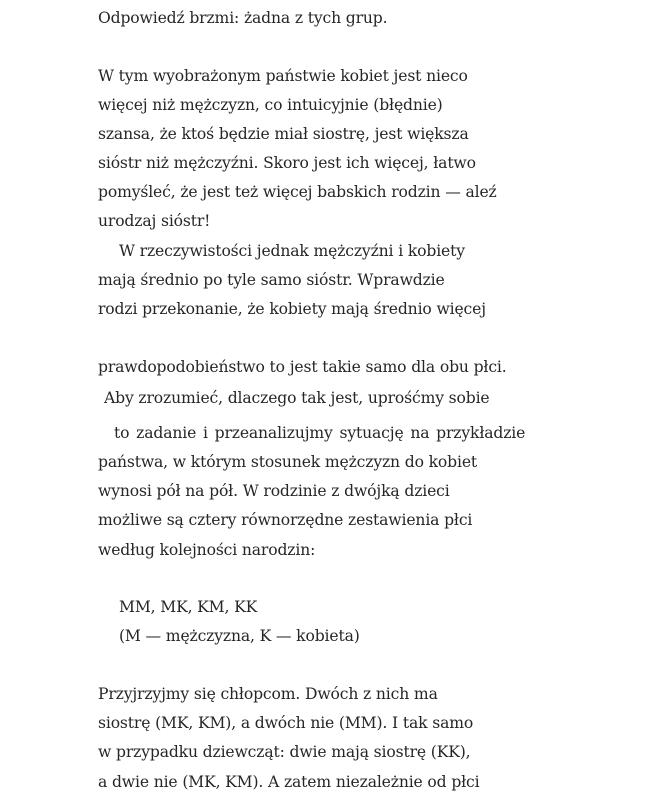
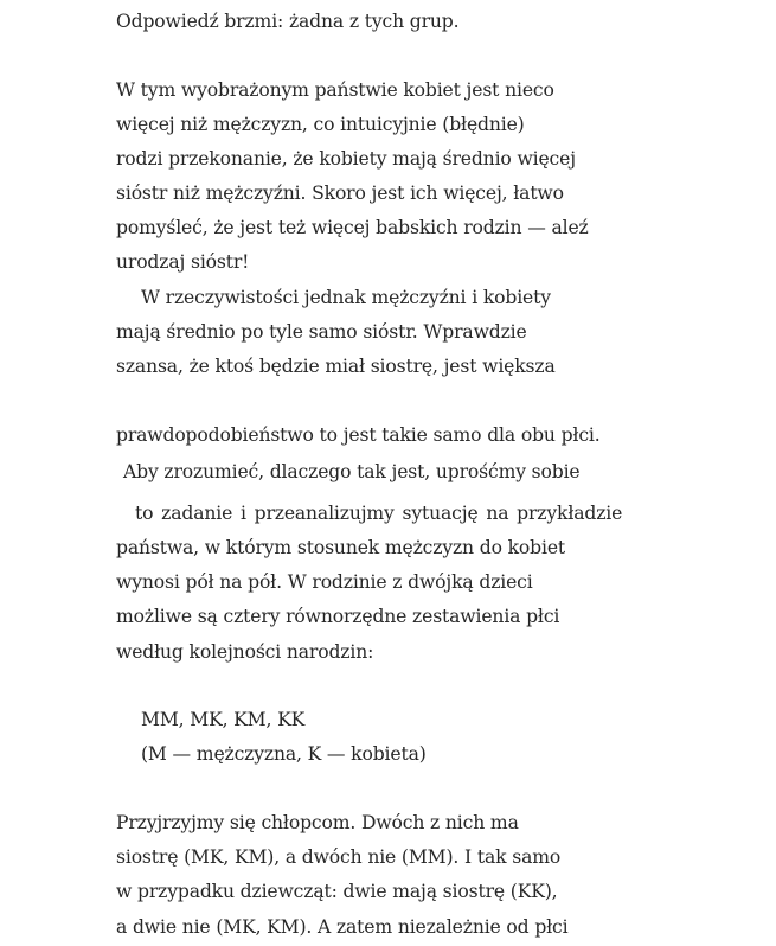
  Odpowiedź brzmi: żadna z tych grup.
  W tym wyobrażonym państwie kobiet jest nieco
  więcej niż mężczyzn, co intuicyjnie (błędnie)
- szansa, że ktoś będzie miał siostrę, jest większa
+ rodzi przekonanie, że kobiety mają średnio więcej
  sióstr niż mężczyźni. Skoro jest ich więcej, łatwo
  pomyśleć, że jest też więcej babskich rodzin — aleź
  urodzaj sióstr!
  W rzeczywistości jednak mężczyźni i kobiety
  mają średnio po tyle samo sióstr. Wprawdzie
- rodzi przekonanie, że kobiety mają średnio więcej
+ szansa, że ktoś będzie miał siostrę, jest większa
  prawdopodobieństwo to jest takie samo dla obu płci.
  Aby zrozumieć, dlaczego tak jest, uprośćmy sobie
  to zadanie i przeanalizujmy sytuację na przykładzie
  państwa, w którym stosunek mężczyzn do kobiet
  wynosi pół na pół. W rodzinie z dwójką dzieci
  możliwe są cztery równorzędne zestawienia płci
  według kolejności narodzin:
  MM, MK, KM, KK
  (M — mężczyzna, K — kobieta)
  Przyjrzyjmy się chłopcom. Dwóch z nich ma
  siostrę (MK, KM), a dwóch nie (MM). I tak samo
  w przypadku dziewcząt: dwie mają siostrę (KK),
  a dwie nie (MK, KM). A zatem niezależnie od płci
